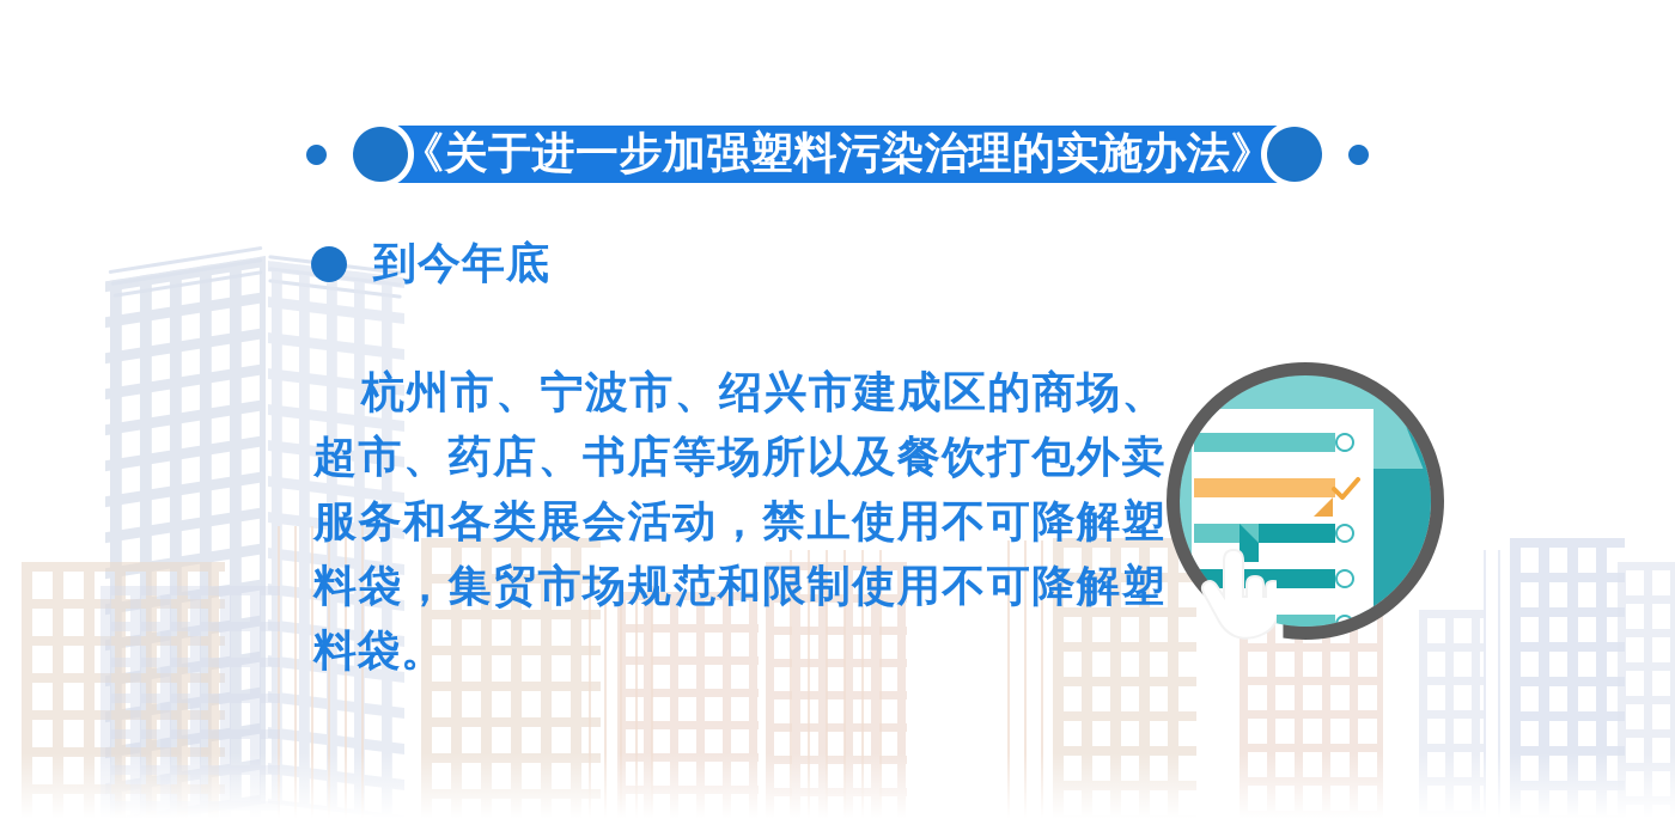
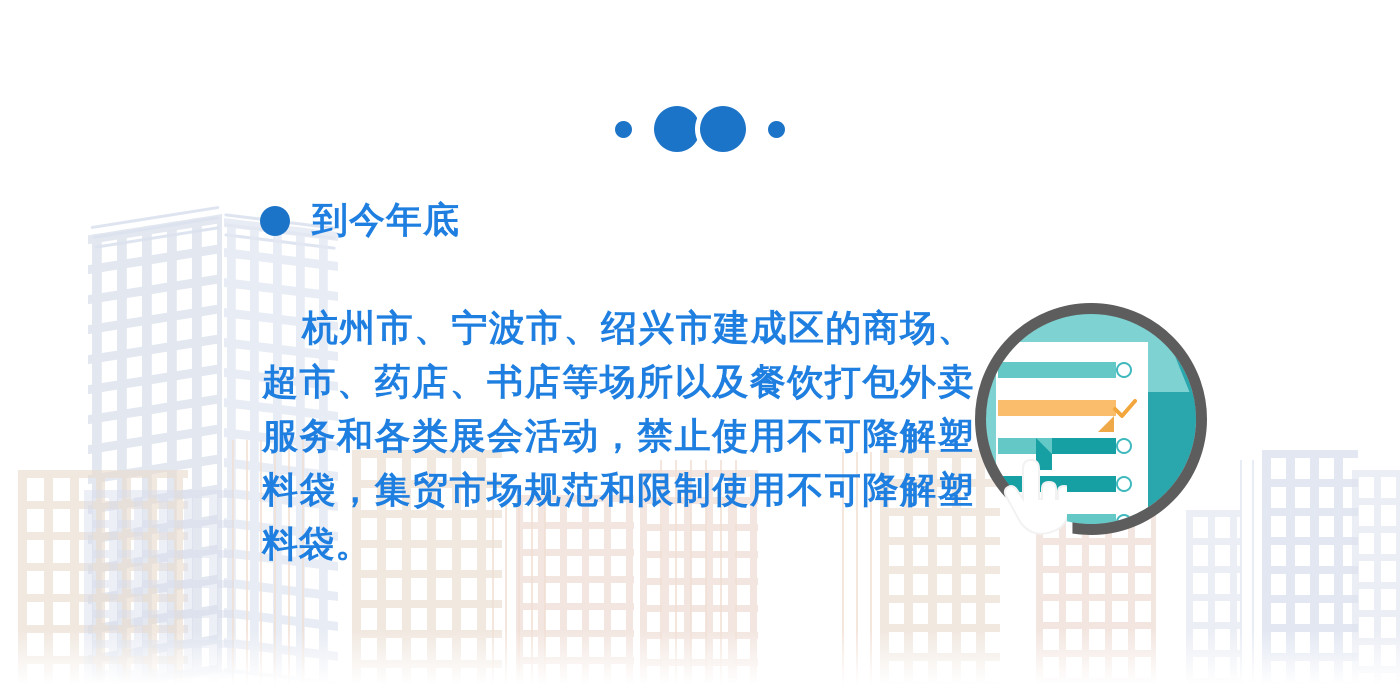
- 《关于进一步加强塑料污染治理的实施办法》
  到今年底
  杭州市、宁波市、绍兴市建成区的商场、超市、药店、书店等场所以及餐饮打包外卖服务和各类展会活动，禁止使用不可降解塑料袋，集贸市场规范和限制使用不可降解塑料袋。
